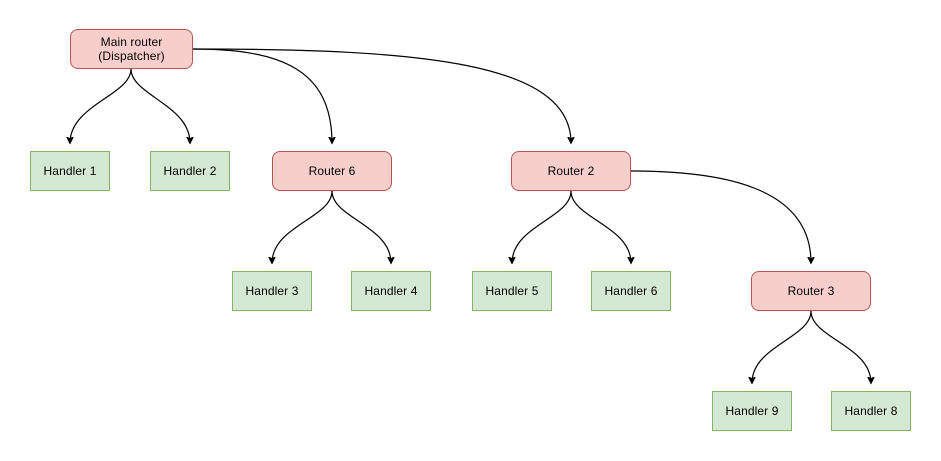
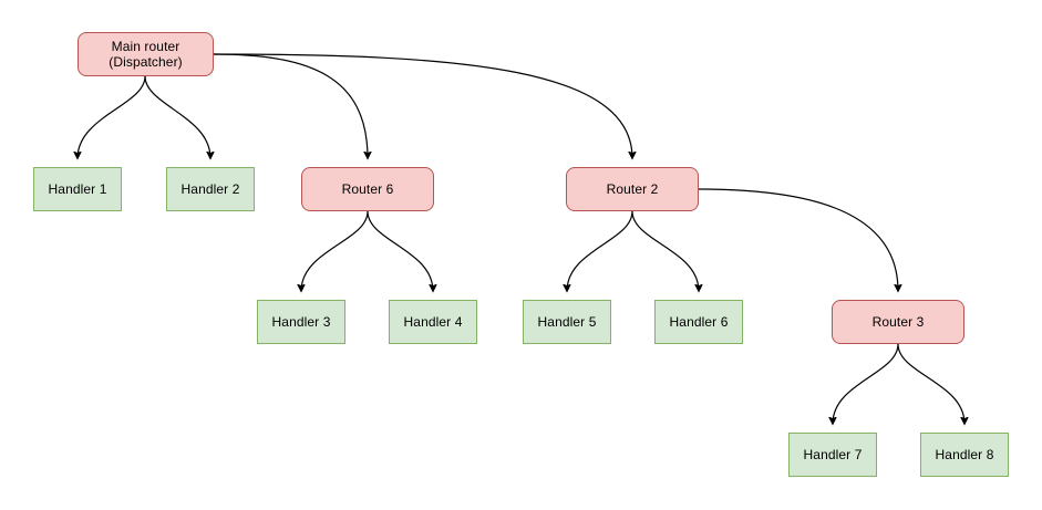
  Main router
  (Dispatcher)
  Handler 1
  Handler 2
  Router 6
  Router 2
  Handler 3
  Handler 4
  Handler 5
  Handler 6
  Router 3
- Handler 9
+ Handler 7
  Handler 8
